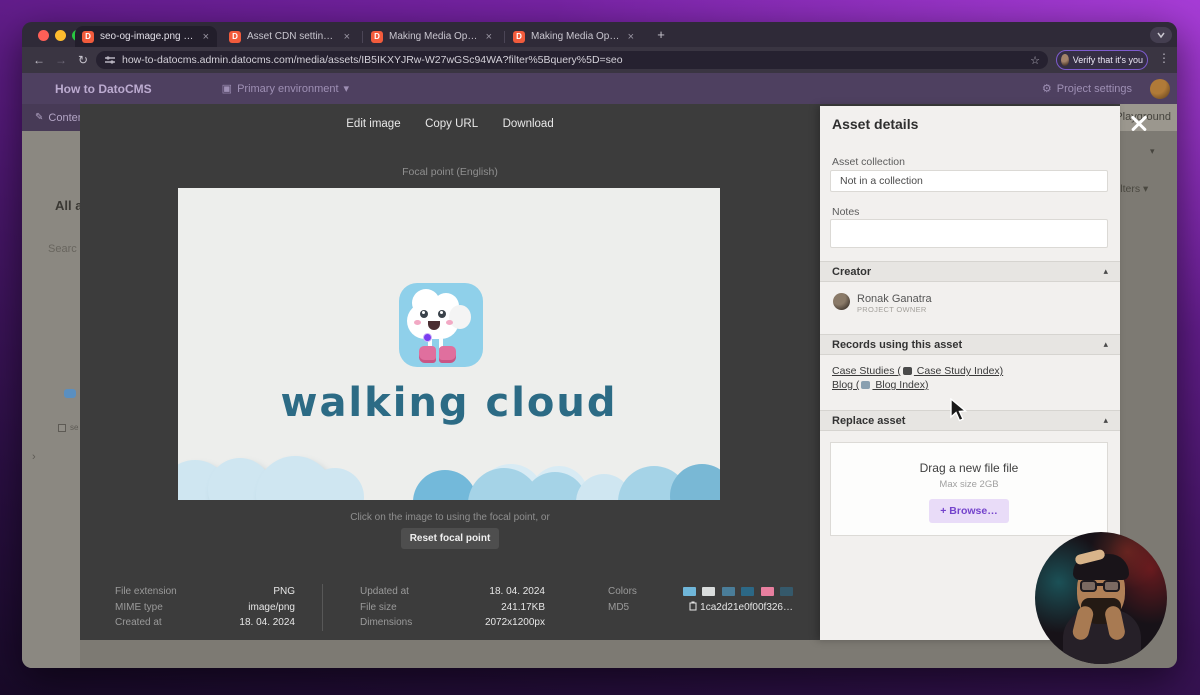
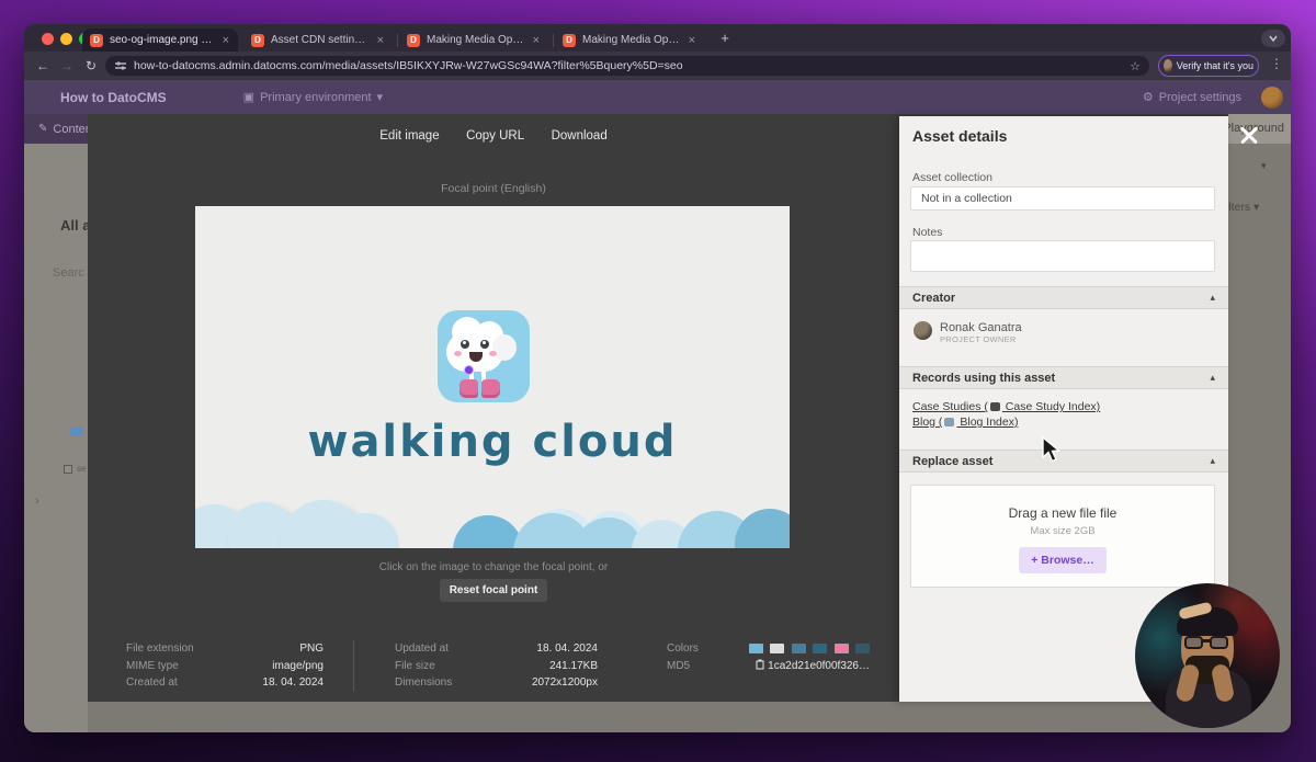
  D
  seo-og-image.png | M
  ×
  D
  ×
  D
  ×
  D
  ×
  +
  ←
  →
  ↻
  how-to-datocms.admin.datocms.com/media/assets/IB5IKXYJRw-W27wGSc94WA?filter%5Bquery%5D=seo
  ☆
  Verify that it's you
  ⋮
  How to DatoCMS
  ▣
  Primary environment
  ▾
  ⚙
  Project settings
  lagound
  ✎
  Conte
  All a
  Searc
  se
  ›
  ▾
  lters ▾
  Edit image Copy URL Download
  Focal point (English)
  walking cloud
- Click on the image to using the focal point, or
+ Click on the image to change the focal point, or
  Reset focal point
  File extension
  PNG
  MIME type
  image/png
  Created at
  18. 04. 2024
  Updated at
  18. 04. 2024
  File size
  241.17KB
  Dimensions
  2072x1200px
  Colors
  MD5
  1ca2d21e0f00f326…
  Asset details
  Asset collection
  Not in a collection
  Notes
  Creator
  ▴
  Ronak Ganatra
  PROJECT OWNER
  Records using this asset
  ▴
  Case Studies ( Case Study Index)
  Blog ( Blog Index)
  Replace asset
  ▴
  Drag a new file file
  Max size 2GB
  + Browse…
